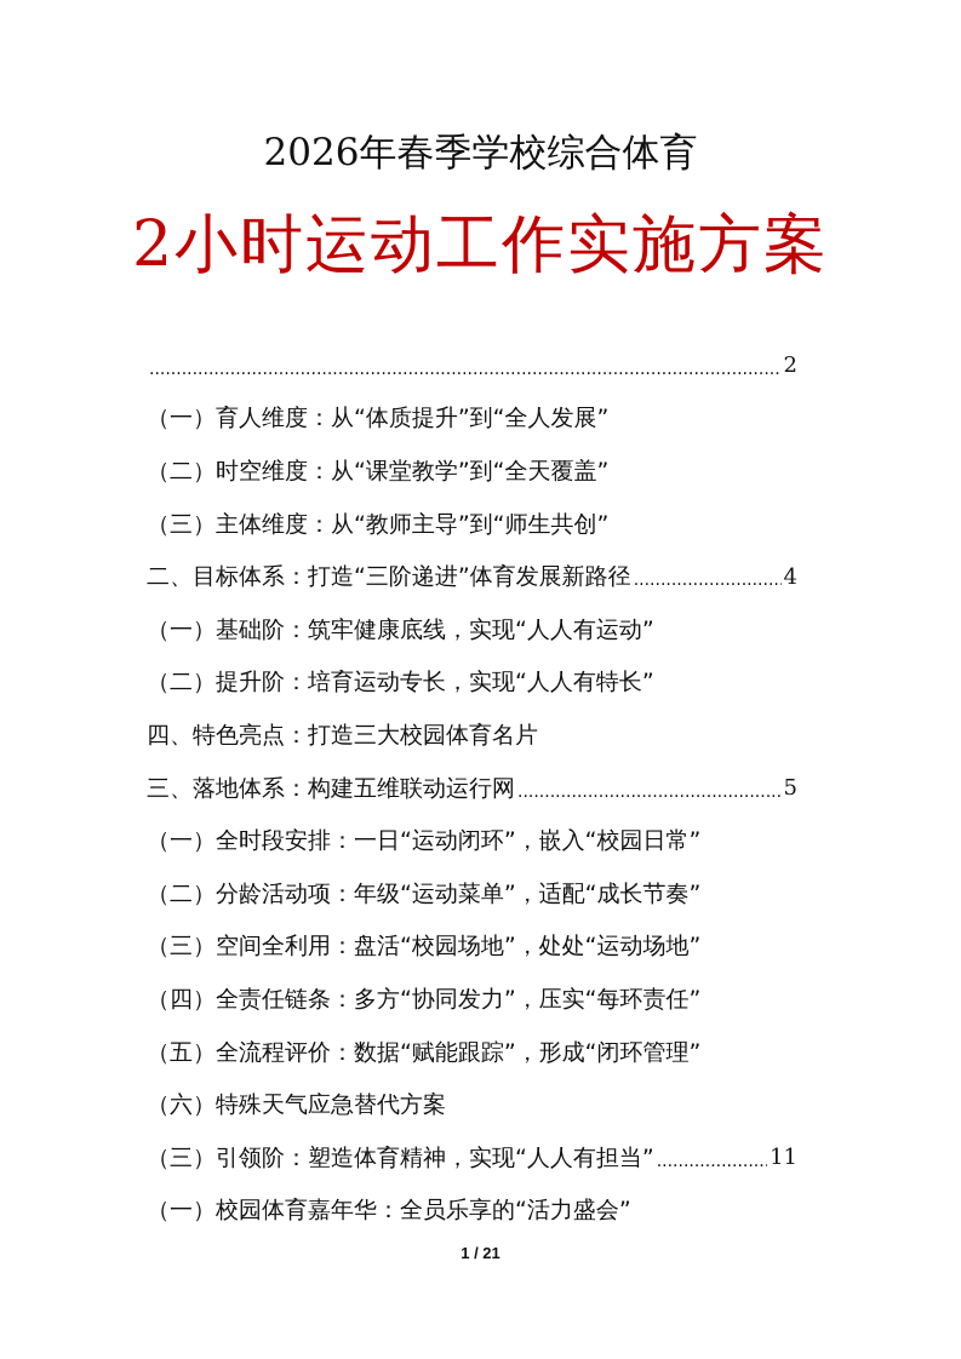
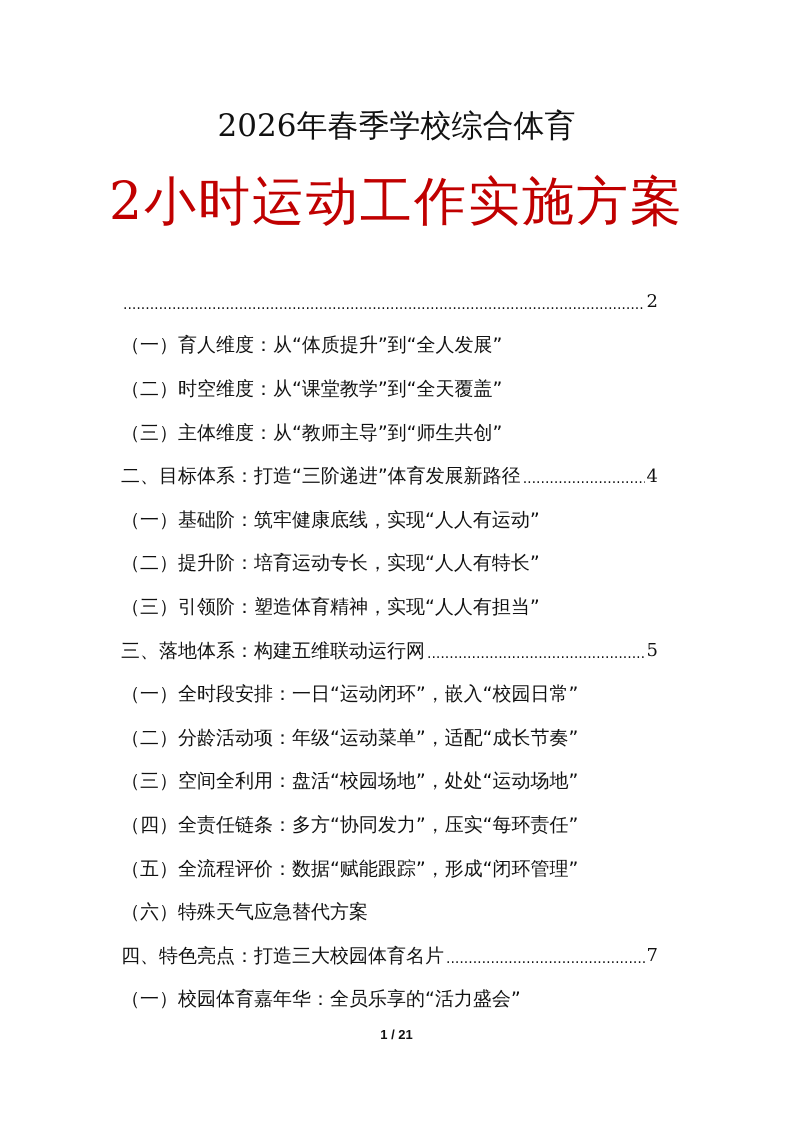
  2026年春季学校综合体育
  2小时运动工作实施方案
  2
  （一）育人维度：从“体质提升”到“全人发展”
  （二）时空维度：从“课堂教学”到“全天覆盖”
  （三）主体维度：从“教师主导”到“师生共创”
  二、目标体系：打造“三阶递进”体育发展新路径
  4
  （一）基础阶：筑牢健康底线，实现“人人有运动”
  （二）提升阶：培育运动专长，实现“人人有特长”
- 四、特色亮点：打造三大校园体育名片
+ （三）引领阶：塑造体育精神，实现“人人有担当”
  三、落地体系：构建五维联动运行网
  5
  （一）全时段安排：一日“运动闭环”，嵌入“校园日常”
  （二）分龄活动项：年级“运动菜单”，适配“成长节奏”
  （三）空间全利用：盘活“校园场地”，处处“运动场地”
  （四）全责任链条：多方“协同发力”，压实“每环责任”
  （五）全流程评价：数据“赋能跟踪”，形成“闭环管理”
  （六）特殊天气应急替代方案
- （三）引领阶：塑造体育精神，实现“人人有担当”
+ 四、特色亮点：打造三大校园体育名片
- 11
+ 7
  （一）校园体育嘉年华：全员乐享的“活力盛会”
  1 / 21
